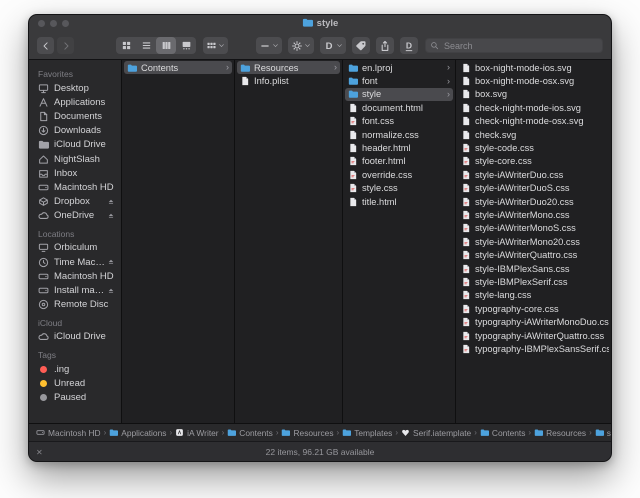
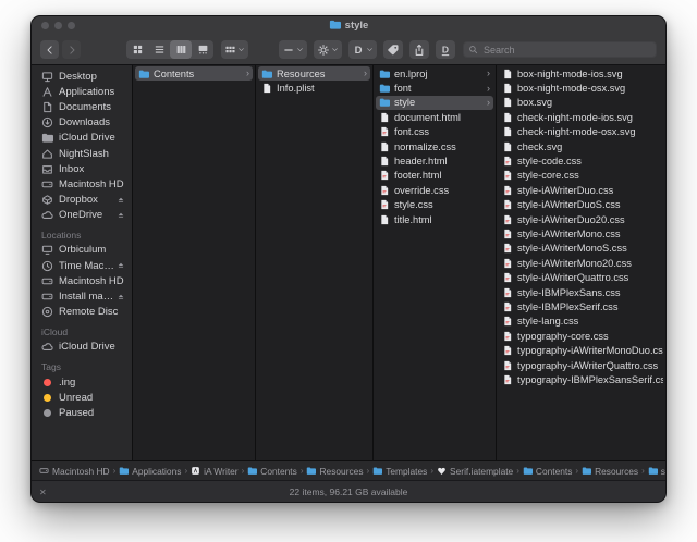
  style
  D
  D
  Search
- Favorites
  Desktop
  Applications
  Documents
  Downloads
  iCloud Drive
  NightSlash
  Inbox
  Macintosh HD
  Dropbox
  OneDrive
  Locations
  Orbiculum
  Time Machin
  Macintosh HD
  Install macO
  Remote Disc
  iCloud
  iCloud Drive
  Tags
  .ing
  Unread
  Paused
  Contents
  ›
  Resources
  ›
  Info.plist
  en.lproj
  ›
  font
  ›
  style
  ›
  document.html
  font.css
  normalize.css
  header.html
  footer.html
  override.css
  style.css
  title.html
  box-night-mode-ios.svg
  box-night-mode-osx.svg
  box.svg
  check-night-mode-ios.svg
  check-night-mode-osx.svg
  check.svg
  style-code.css
  style-core.css
  style-iAWriterDuo.css
  style-iAWriterDuoS.css
  style-iAWriterDuo20.css
  style-iAWriterMono.css
  style-iAWriterMonoS.css
  style-iAWriterMono20.css
  style-iAWriterQuattro.css
  style-IBMPlexSans.css
  style-IBMPlexSerif.css
  style-lang.css
  typography-core.css
  typography-iAWriterMonoDuo.cs
  typography-iAWriterQuattro.css
  typography-IBMPlexSansSerif.cs
  Macintosh HD
  ›
  Applications
  ›
  iA Writer
  ›
  Contents
  ›
  Resources
  ›
  Templates
  ›
  Serif.iatemplate
  ›
  Contents
  ›
  Resources
  ›
  ✕
  22 items, 96.21 GB available
